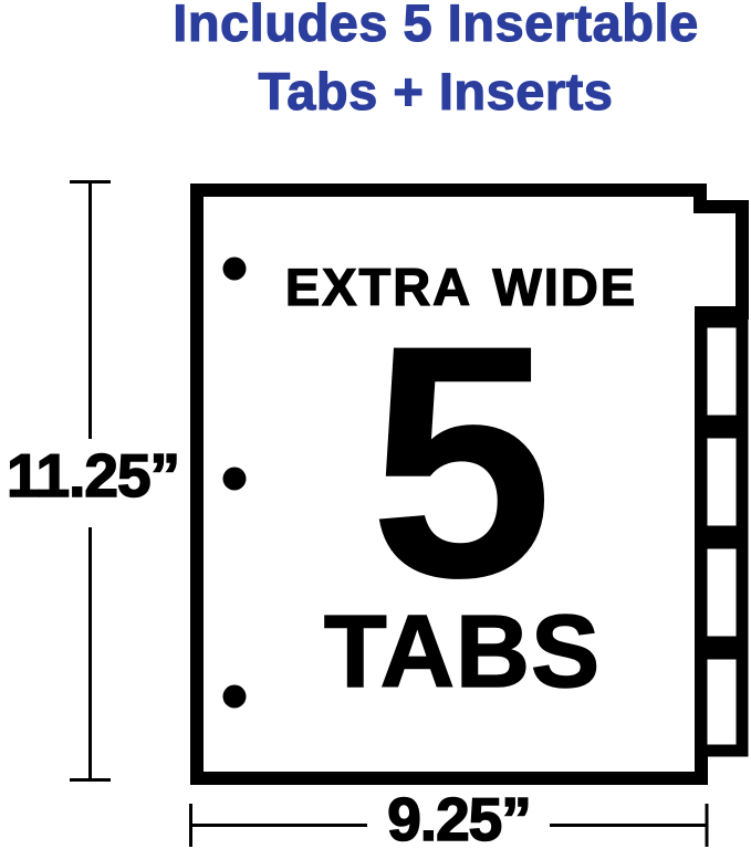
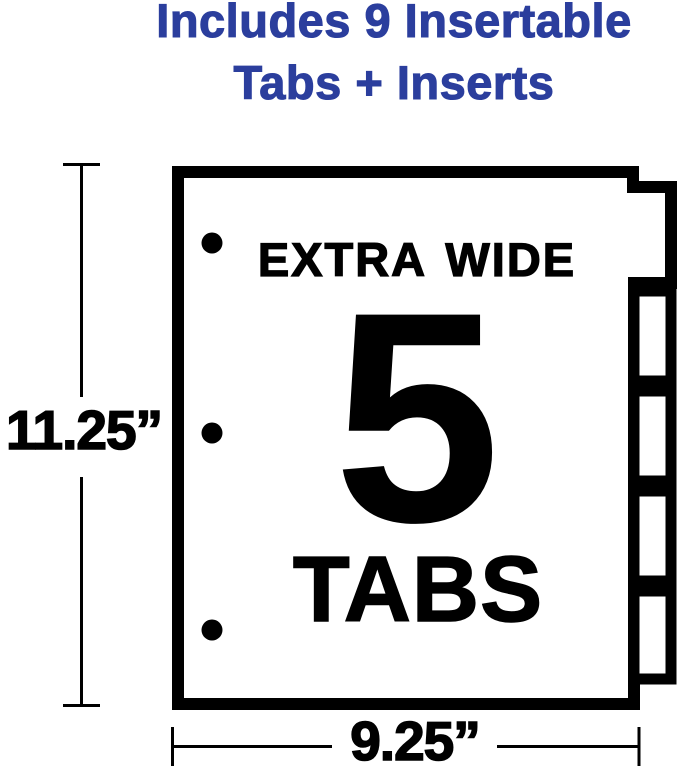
- Includes 5 Insertable
+ Includes 9 Insertable
  Tabs + Inserts
  EXTRA WIDE
  5
  TABS
  11.25”
  9.25”
